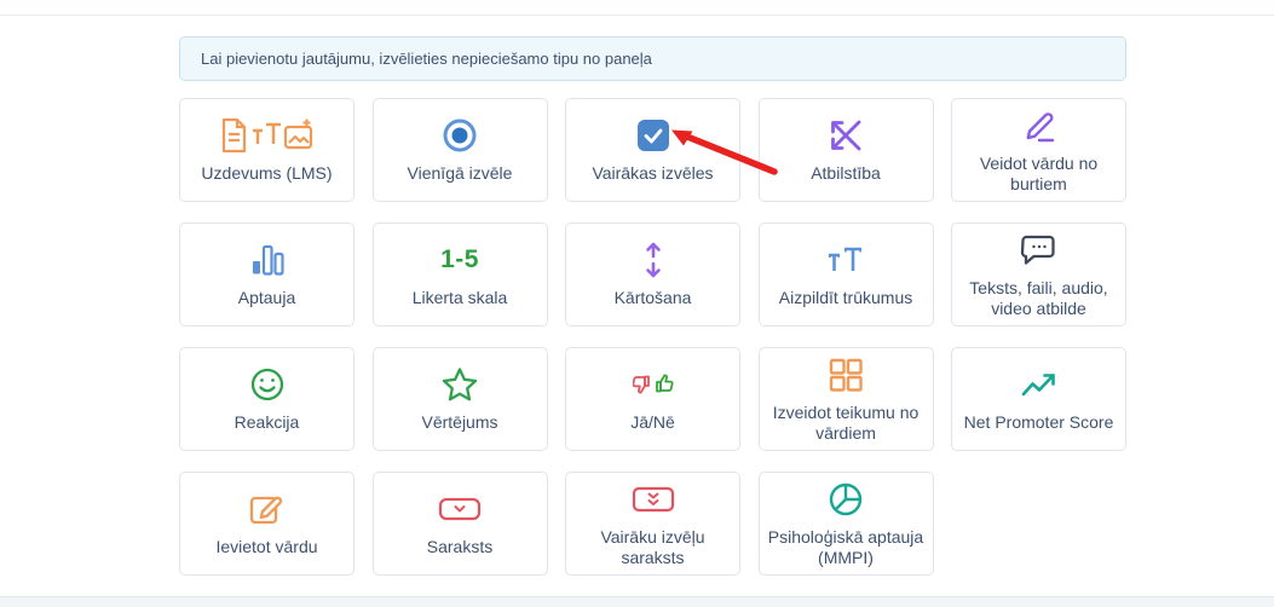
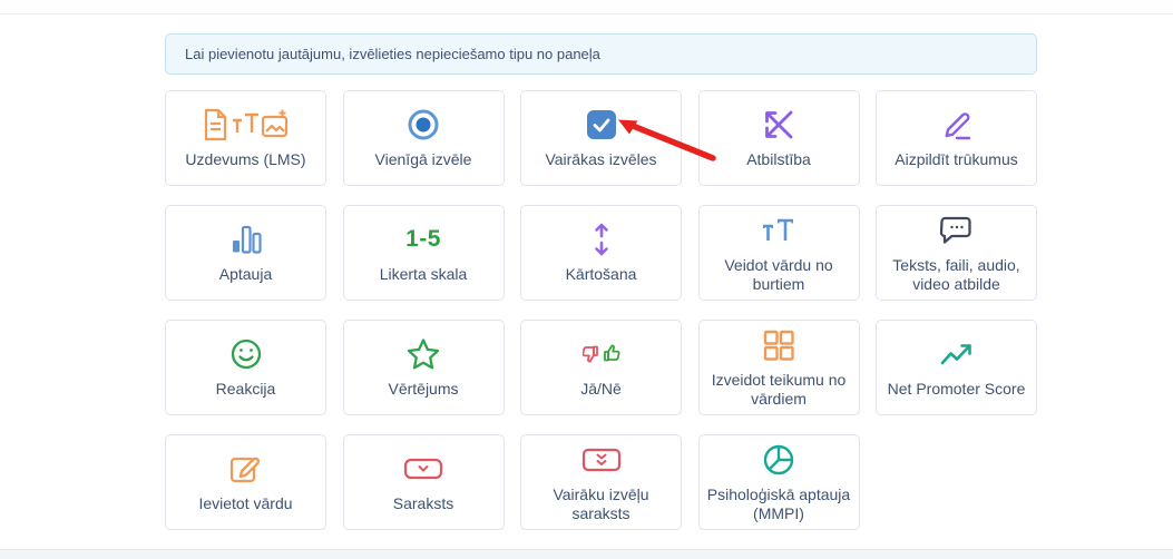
  Lai pievienotu jautājumu, izvēlieties nepieciešamo tipu no paneļa
  Uzdevums (LMS)
  Vienīgā izvēle
  Vairākas izvēles
  Atbilstība
- Veidot vārdu no burtiem
+ Aizpildīt trūkumus
  Aptauja
  1-5
  Likerta skala
  Kārtošana
- Aizpildīt trūkumus
+ Veidot vārdu no burtiem
  Teksts, faili, audio, video atbilde
  Reakcija
  Vērtējums
  Jā/Nē
  Izveidot teikumu no vārdiem
  Net Promoter Score
  Ievietot vārdu
  Saraksts
  Vairāku izvēļu saraksts
  Psiholoģiskā aptauja (MMPI)
